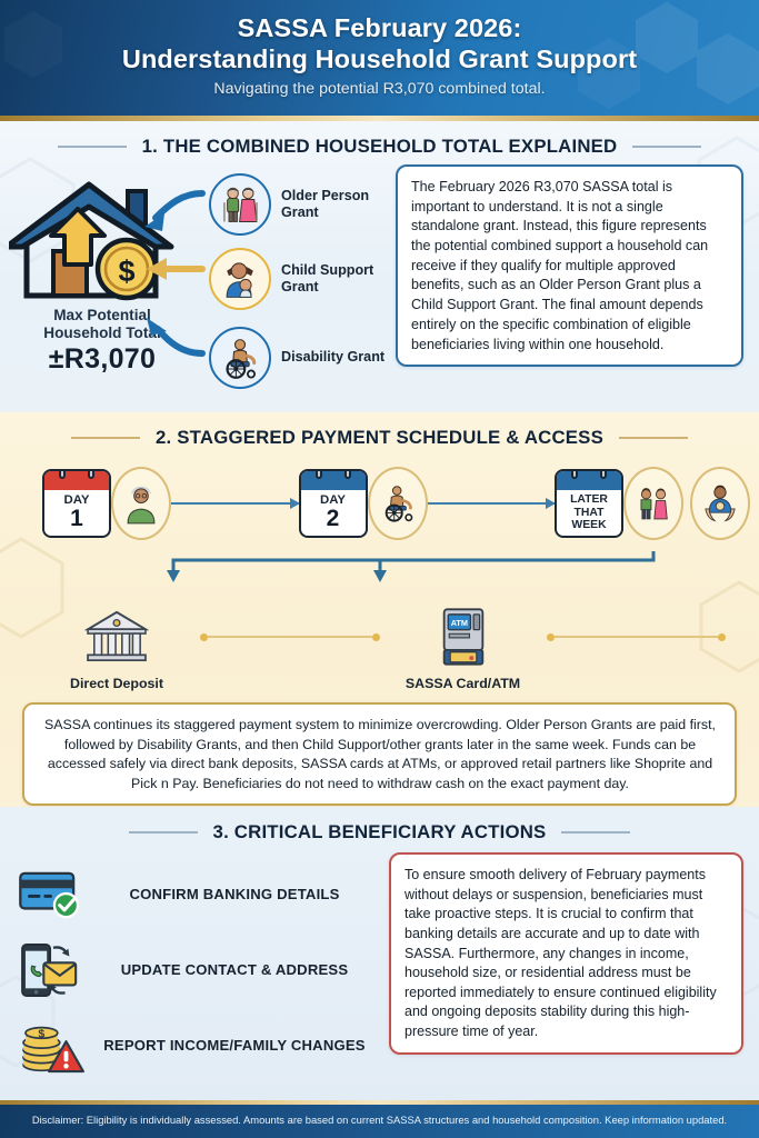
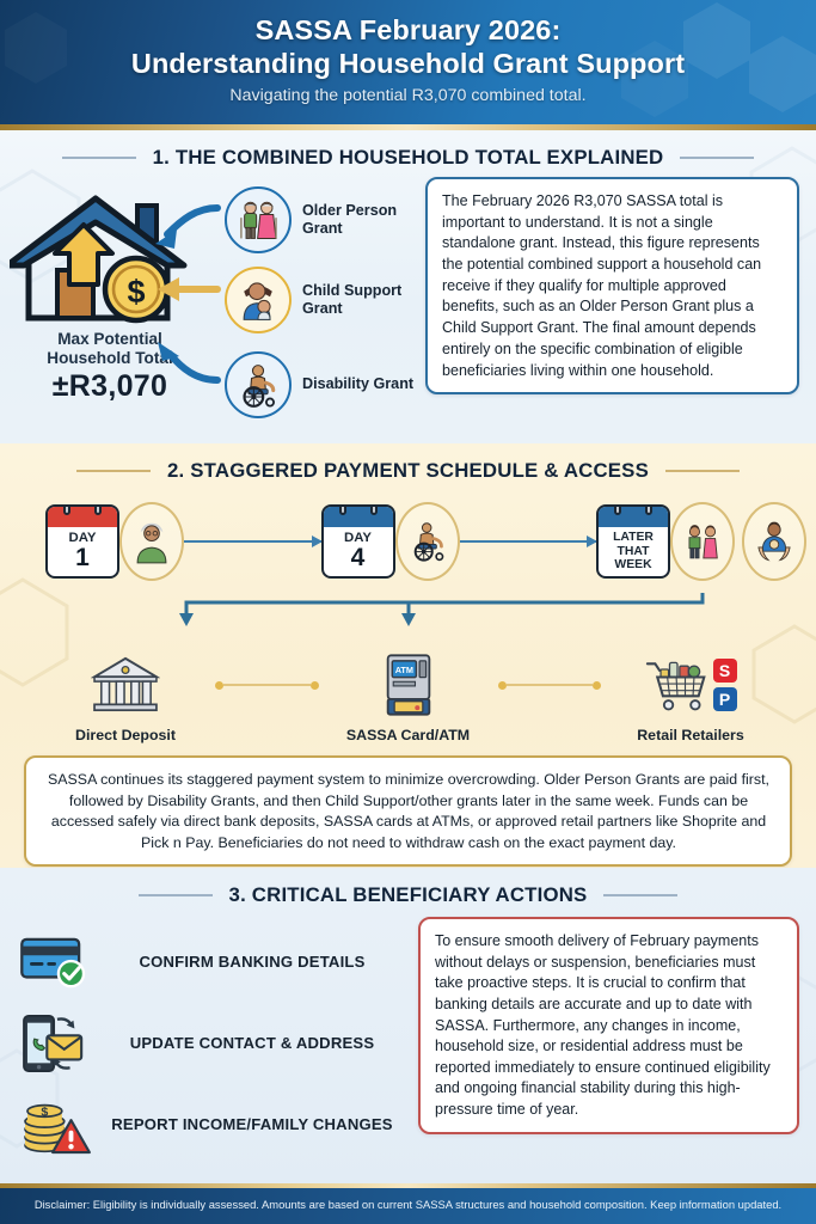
  SASSA February 2026:
  Understanding Household Grant Support
  Navigating the potential R3,070 combined total.
  1. THE COMBINED HOUSEHOLD TOTAL EXPLAINED
  $
  Max Potential
  Household Tot
  ±R3,070
  Older Person Grant
  Child Support Grant
  Disability Grant
  The February 2026 R3,070 SASSA total is important to understand. It is not a single standalone grant. Instead, this figure represents the potential combined support a household can receive if they qualify for multiple approved benefits, such as an Older Person Grant plus a Child Support Grant. The final amount depends entirely on the specific combination of eligible beneficiaries living within one household.
  2. STAGGERED PAYMENT SCHEDULE & ACCESS
  DAY
  1
  DAY
- 2
+ 4
  LATER
  THAT
  WEEK
  Direct Deposit
  ATM
  SASSA Card/ATM
+ S
+ P
+ Retail Retailers
  SASSA continues its staggered payment system to minimize overcrowding. Older Person Grants are paid first, followed by Disability Grants, and then Child Support/other grants later in the same week. Funds can be accessed safely via direct bank deposits, SASSA cards at ATMs, or approved retail partners like Shoprite and Pick n Pay. Beneficiaries do not need to withdraw cash on the exact payment day.
  3. CRITICAL BENEFICIARY ACTIONS
  CONFIRM BANKING DETAILS
  UPDATE CONTACT & ADDRESS
  $
  REPORT INCOME/FAMILY CHANGES
- To ensure smooth delivery of February payments without delays or suspension, beneficiaries must take proactive steps. It is crucial to confirm that banking details are accurate and up to date with SASSA. Furthermore, any changes in income, household size, or residential address must be reported immediately to ensure continued eligibility and ongoing deposits stability during this high-pressure time of year.
+ To ensure smooth delivery of February payments without delays or suspension, beneficiaries must take proactive steps. It is crucial to confirm that banking details are accurate and up to date with SASSA. Furthermore, any changes in income, household size, or residential address must be reported immediately to ensure continued eligibility and ongoing financial stability during this high-pressure time of year.
  Disclaimer: Eligibility is individually assessed. Amounts are based on current SASSA structures and household composition. Keep information updated.
